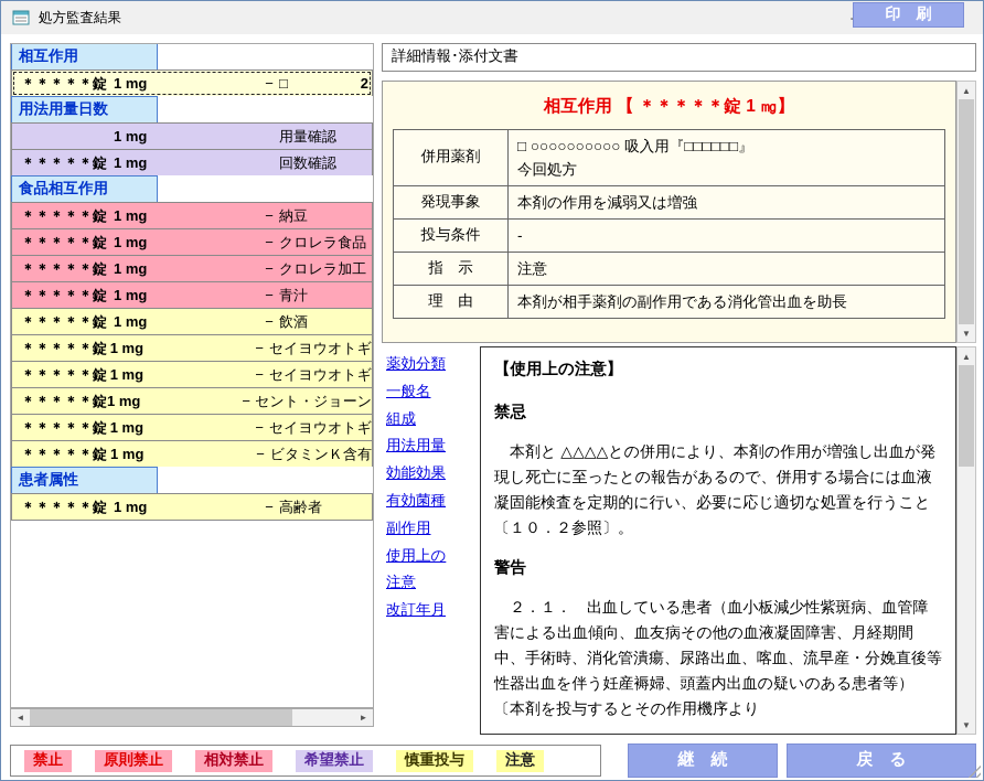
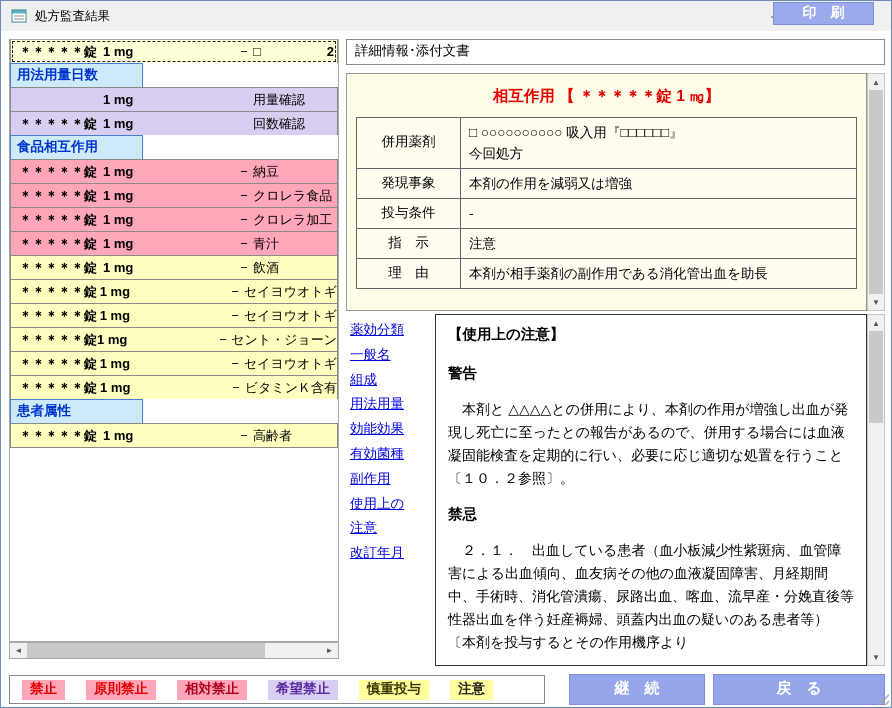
  処方監査結果
- 相互作用
  ＊＊＊＊＊錠
  1 mg
  −
  □
  2
  用法用量日数
  1 mg
  用量確認
  ＊＊＊＊＊錠
  1 mg
  回数確認
  食品相互作用
  ＊＊＊＊＊錠
  1 mg
  −
  納豆
  ＊＊＊＊＊錠
  1 mg
  −
  クロレラ食品
  ＊＊＊＊＊錠
  1 mg
  −
  クロレラ加工
  ＊＊＊＊＊錠
  1 mg
  −
  青汁
  ＊＊＊＊＊錠
  1 mg
  −
  飲酒
  ＊＊＊＊＊錠
  1 mg
  −
  セイヨウオトギ
  ＊＊＊＊＊錠
  1 mg
  −
  セイヨウオトギ
  ＊＊＊＊＊錠
  1 mg
  −
  セント・ジョーン
  ＊＊＊＊＊錠
  1 mg
  −
  セイヨウオトギ
  ＊＊＊＊＊錠
  1 mg
  −
  ビタミンＫ含有
  患者属性
  ＊＊＊＊＊錠
  1 mg
  −
  高齢者
  ◄
  ►
  詳細情報･添付文書
  印 刷
  相互作用 【 ＊＊＊＊＊錠 1 ㎎】
  併用薬剤
  □ ○○○○○○○○○○ 吸入用『□□□□□□』
  今回処方
  発現事象
  本剤の作用を減弱又は増強
  投与条件
  -
  指 示
  注意
  理 由
  本剤が相手薬剤の副作用である消化管出血を助長
  ▲
  ▼
  薬効分類
  一般名
  組成
  用法用量
  効能効果
  有効菌種
  副作用
  使用上の
  注意
  改訂年月
  【使用上の注意】
- 禁忌
+ 警告
  本剤と △△△△との併用により、本剤の作用が増強し出血が発現し死亡に至ったとの報告があるので、併用する場合には血液凝固能検査を定期的に行い、必要に応じ適切な処置を行うこと〔１０．２参照〕。
- 警告
+ 禁忌
  ２．１． 出血している患者（血小板減少性紫斑病、血管障害による出血傾向、血友病その他の血液凝固障害、月経期間中、手術時、消化管潰瘍、尿路出血、喀血、流早産・分娩直後等性器出血を伴う妊産褥婦、頭蓋内出血の疑いのある患者等）〔本剤を投与するとその作用機序より
  ▲
  ▼
  禁止
  原則禁止
  相対禁止
  希望禁止
  慎重投与
  注意
  継 続
  戻 る
